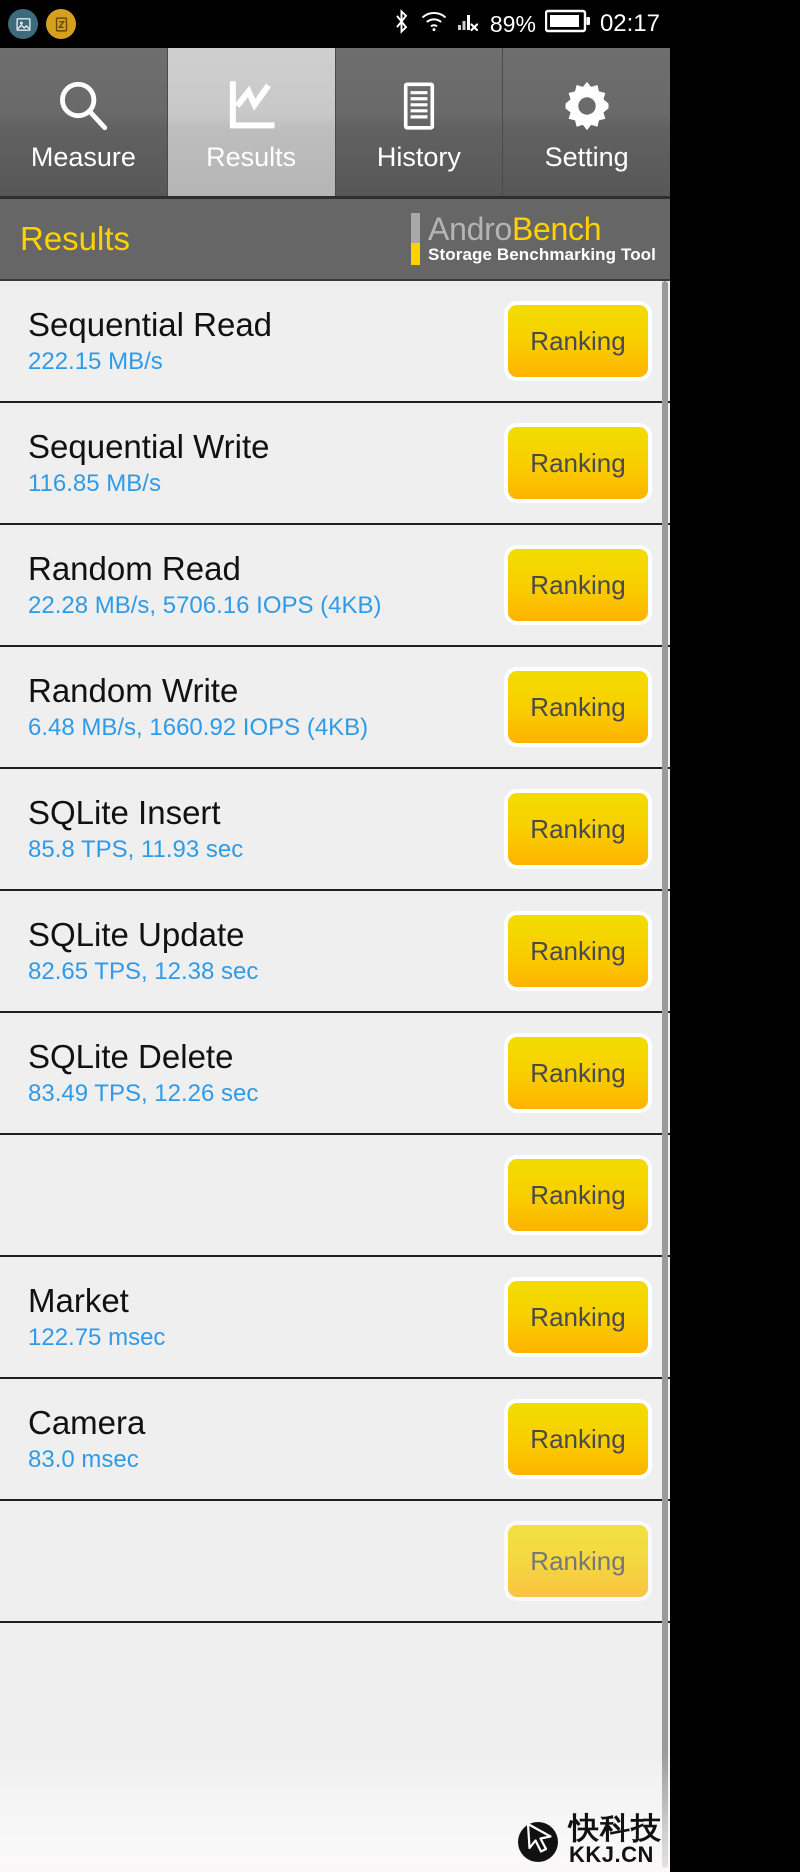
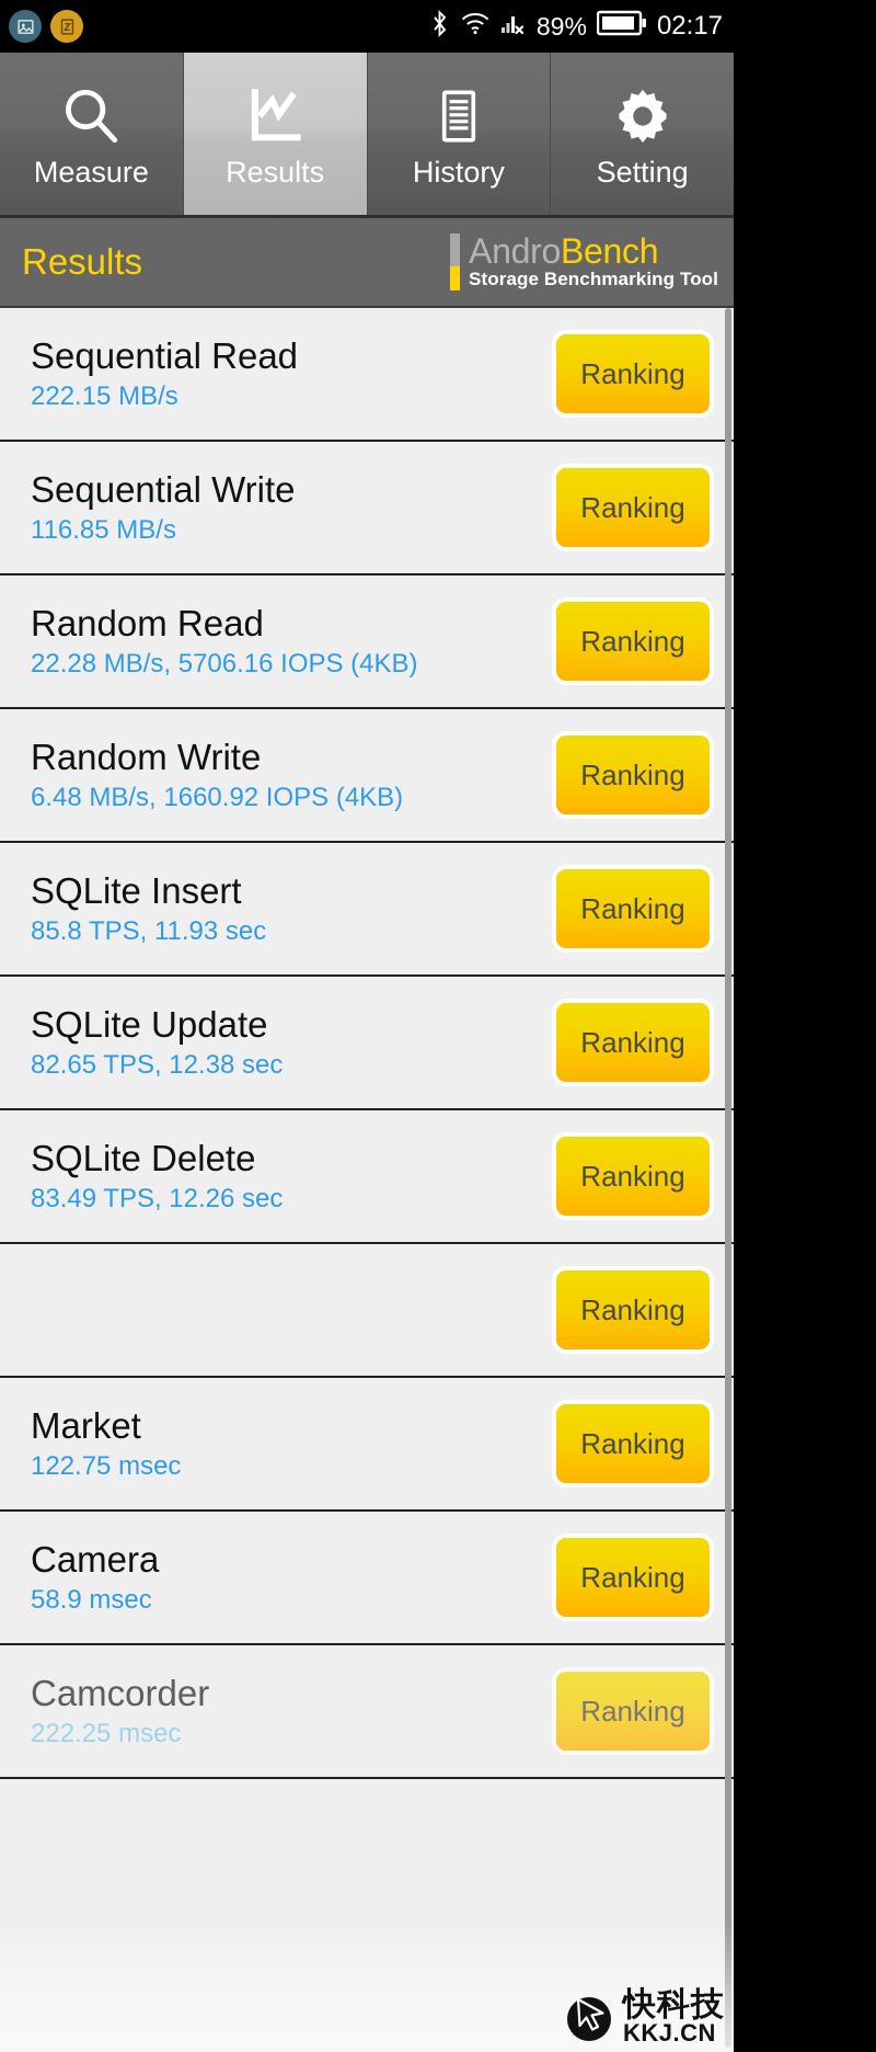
  89%
  02:17
  Measure
  Results
  History
  Setting
  Results
  AndroBench
  Storage Benchmarking Tool
  Sequential Read
  222.15 MB/s
  Ranking
  Sequential Write
  116.85 MB/s
  Ranking
  Random Read
  22.28 MB/s, 5706.16 IOPS (4KB)
  Ranking
  Random Write
  6.48 MB/s, 1660.92 IOPS (4KB)
  Ranking
  SQLite Insert
  85.8 TPS, 11.93 sec
  Ranking
  SQLite Update
  82.65 TPS, 12.38 sec
  Ranking
  SQLite Delete
  83.49 TPS, 12.26 sec
  Ranking
  Ranking
  Market
  122.75 msec
  Ranking
  Camera
- 83.0 msec
+ 58.9 msec
  Ranking
+ Camcorder
+ 222.25 msec
  Ranking
  快科技
  KKJ.CN
